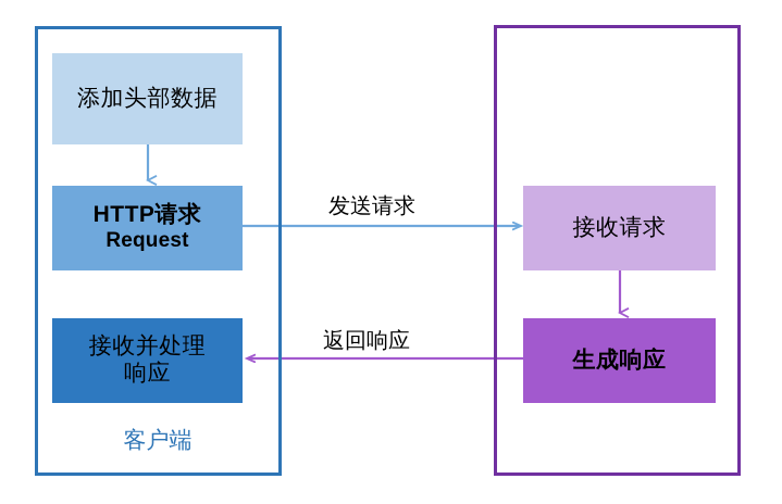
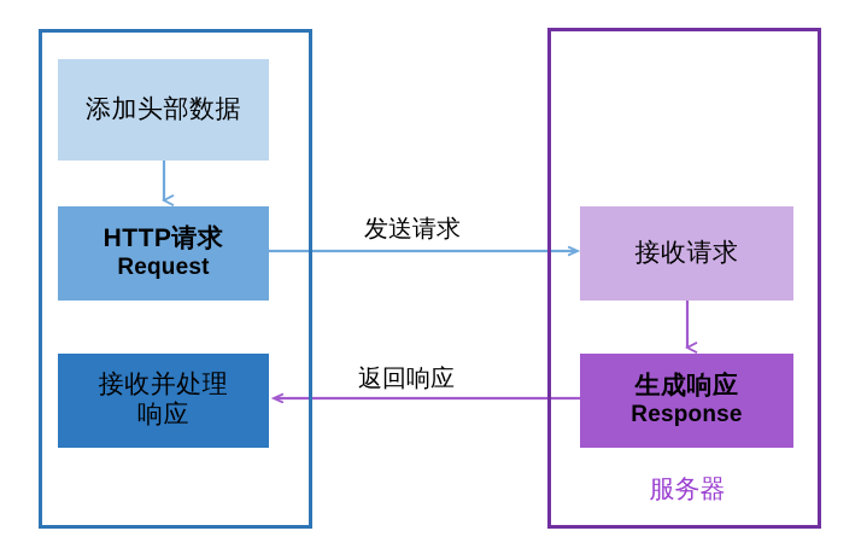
  添加头部数据
  HTTP请求
  Request
  接收并处理
  响应
- 客户端
  接收请求
  生成响应
+ Response
+ 服务器
  发送请求
  返回响应
